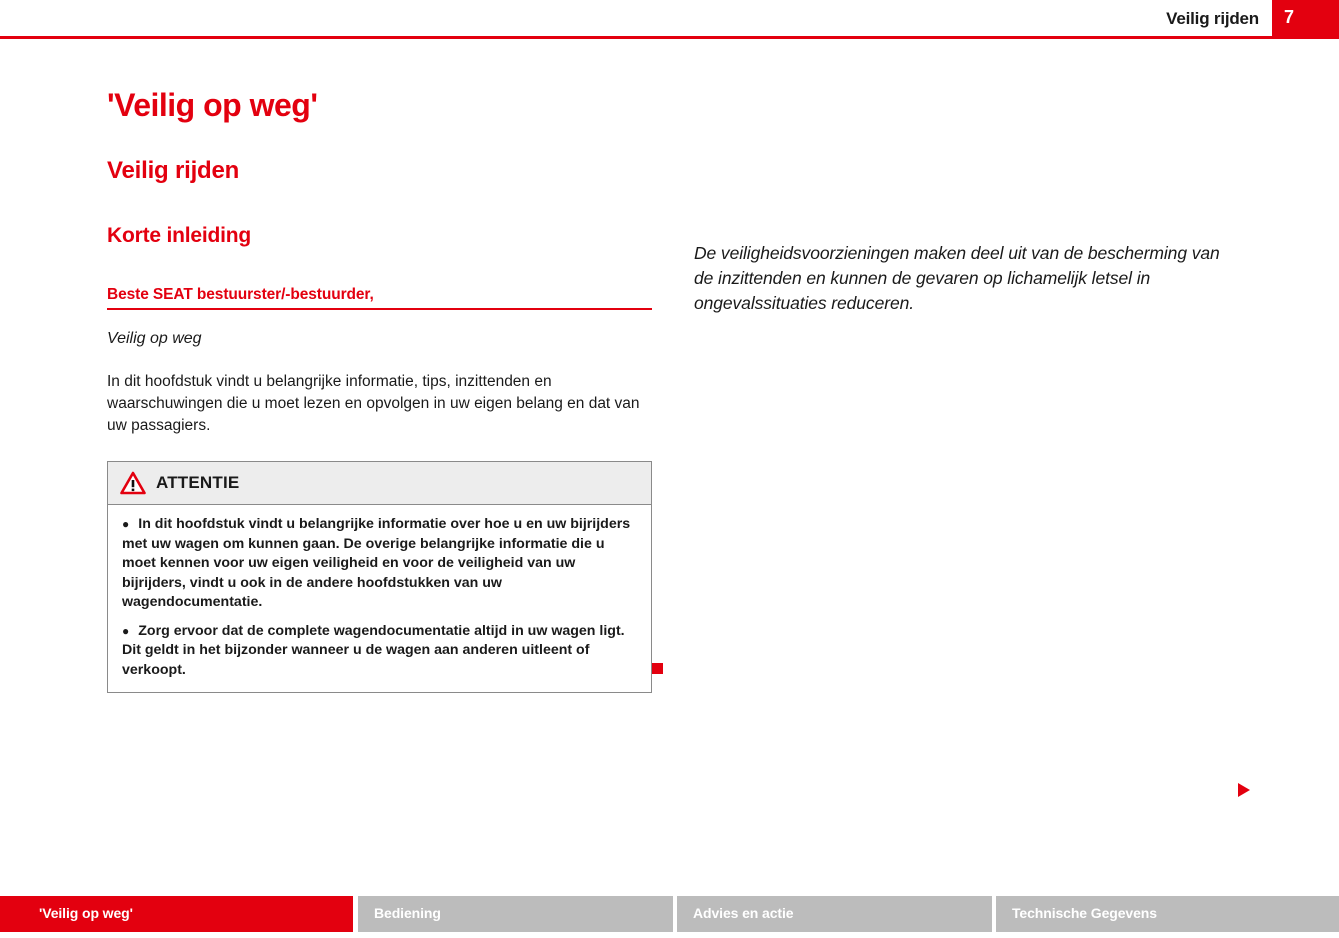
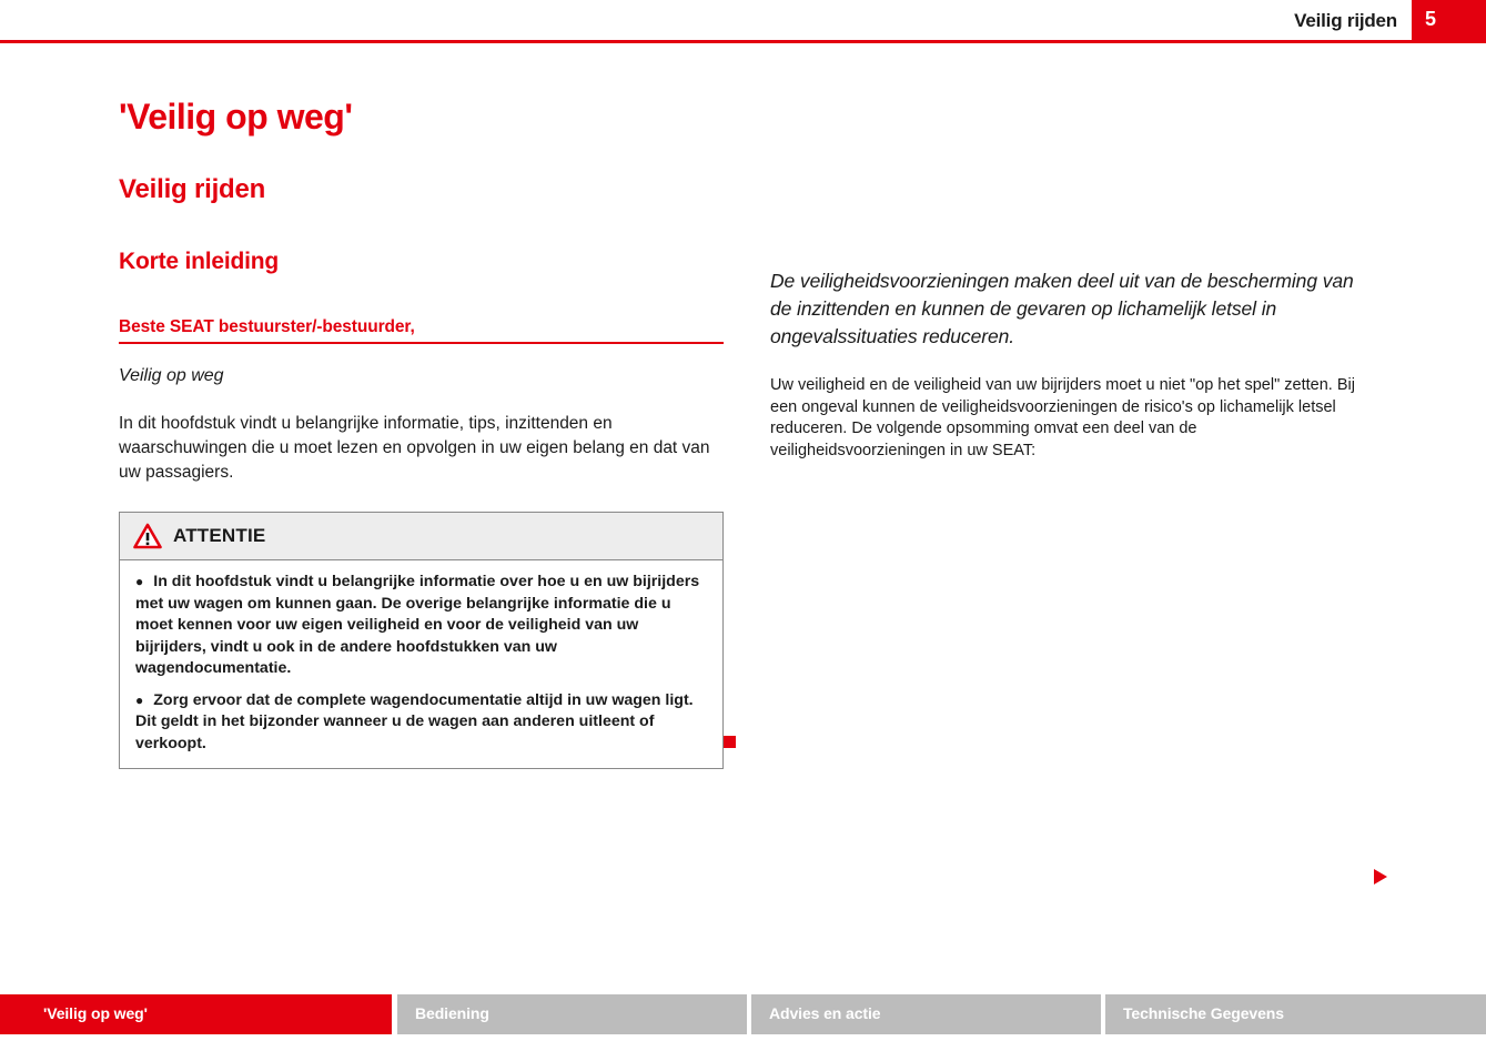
  Veilig rijden
- 7
+ 5
  'Veilig op weg'
  Veilig rijden
  Korte inleiding
  Beste SEAT bestuurster/-bestuurder,
  Veilig op weg
  In dit hoofdstuk vindt u belangrijke informatie, tips, inzittenden en waarschuwingen die u moet lezen en opvolgen in uw eigen belang en dat van uw passagiers.
  ATTENTIE
  ● In dit hoofdstuk vindt u belangrijke informatie over hoe u en uw bijrijders met uw wagen om kunnen gaan. De overige belangrijke informatie die u moet kennen voor uw eigen veiligheid en voor de veiligheid van uw bijrijders, vindt u ook in de andere hoofdstukken van uw wagendocumentatie.
  ● Zorg ervoor dat de complete wagendocumentatie altijd in uw wagen ligt. Dit geldt in het bijzonder wanneer u de wagen aan anderen uitleent of verkoopt.
  De veiligheidsvoorzieningen maken deel uit van de bescherming van de inzittenden en kunnen de gevaren op lichamelijk letsel in ongevalssituaties reduceren.
+ Uw veiligheid en de veiligheid van uw bijrijders moet u niet "op het spel" zetten. Bij een ongeval kunnen de veiligheidsvoorzieningen de risico's op lichamelijk letsel reduceren. De volgende opsomming omvat een deel van de veiligheidsvoorzieningen in uw SEAT:
  'Veilig op weg'
  Bediening
  Advies en actie
  Technische Gegevens
